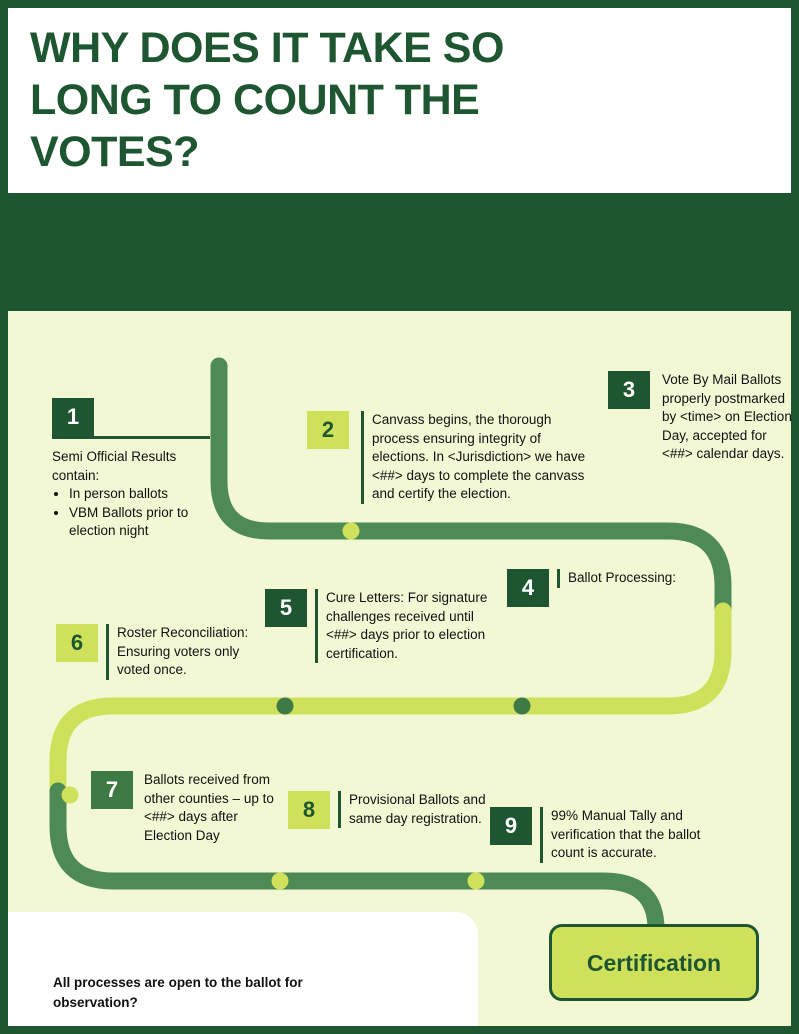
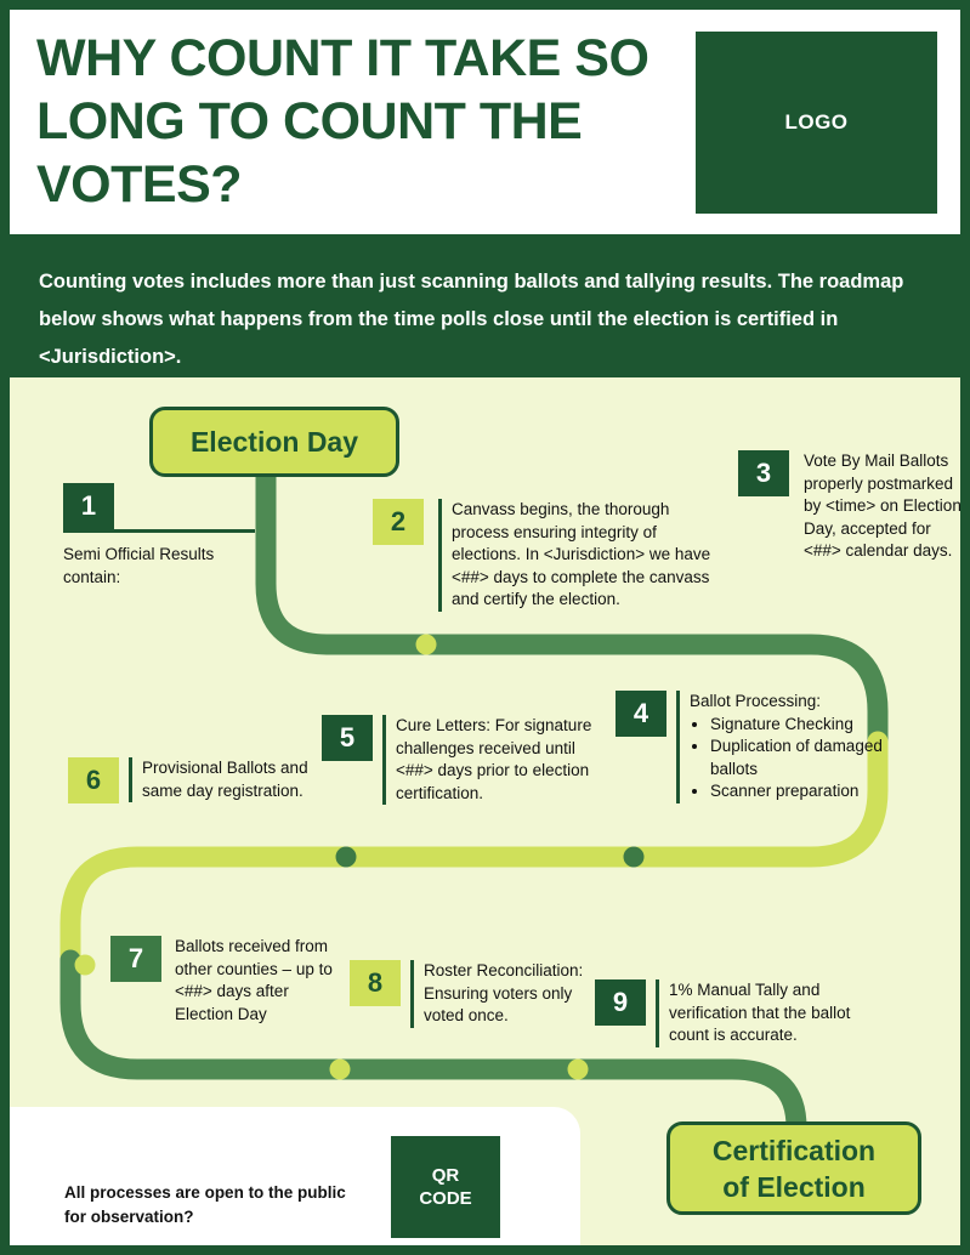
- WHY DOES IT TAKE SO LONG TO COUNT THE VOTES?
+ WHY COUNT IT TAKE SO LONG TO COUNT THE VOTES?
+ LOGO
+ Counting votes includes more than just scanning ballots and tallying results. The roadmap below shows what happens from the time polls close until the election is certified in <Jurisdiction>.
+ Election Day
  1
  Semi Official Results contain:
- In person ballots
- VBM Ballots prior to election night
  2
  Canvass begins, the thorough process ensuring integrity of elections. In <Jurisdiction> we have <##> days to complete the canvass and certify the election.
  3
  Vote By Mail Ballots properly postmarked by <time> on Election Day, accepted for <##> calendar days.
  4
  Ballot Processing:
+ Signature Checking
+ Duplication of damaged ballots
+ Scanner preparation
  5
  Cure Letters: For signature challenges received until <##> days prior to election certification.
  6
- Roster Reconciliation: Ensuring voters only voted once.
+ Provisional Ballots and same day registration.
  7
  Ballots received from other counties – up to <##> days after Election Day
  8
- Provisional Ballots and same day registration.
+ Roster Reconciliation: Ensuring voters only voted once.
  9
- 99% Manual Tally and verification that the ballot count is accurate.
+ 1% Manual Tally and verification that the ballot count is accurate.
  Certification
+ of Election
- All processes are open to the ballot for observation?
+ All processes are open to the public for observation?
+ QR
+ CODE
